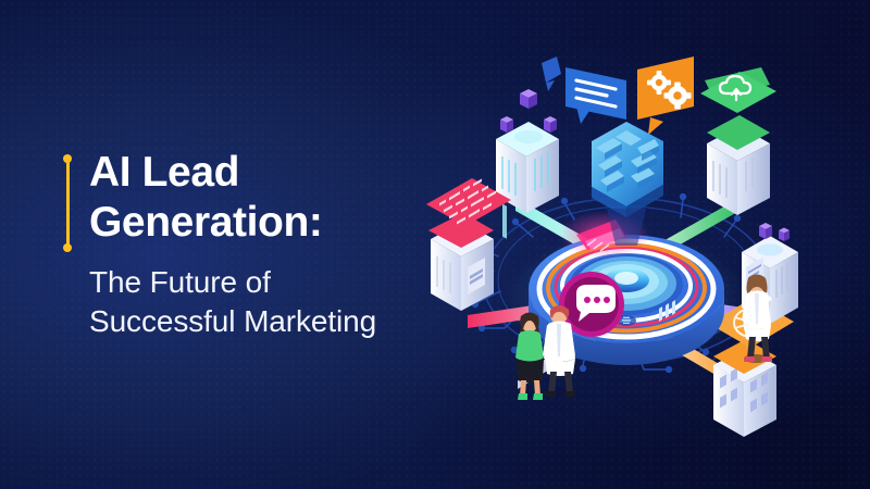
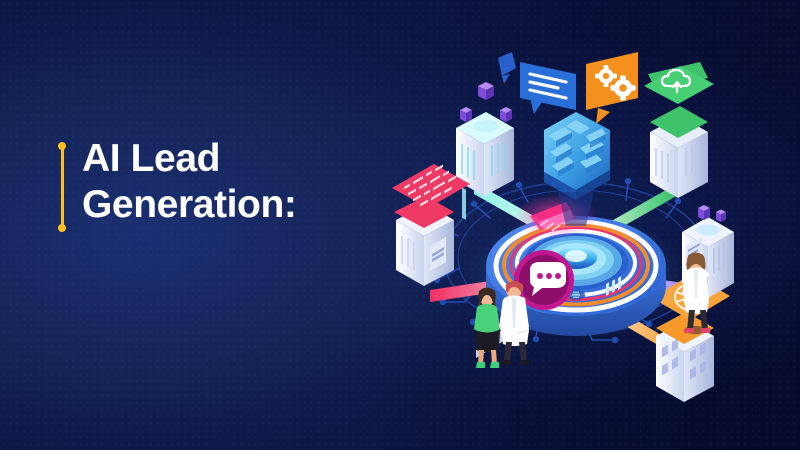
  AI Lead
  Generation:
- The Future of
- Successful Marketing
